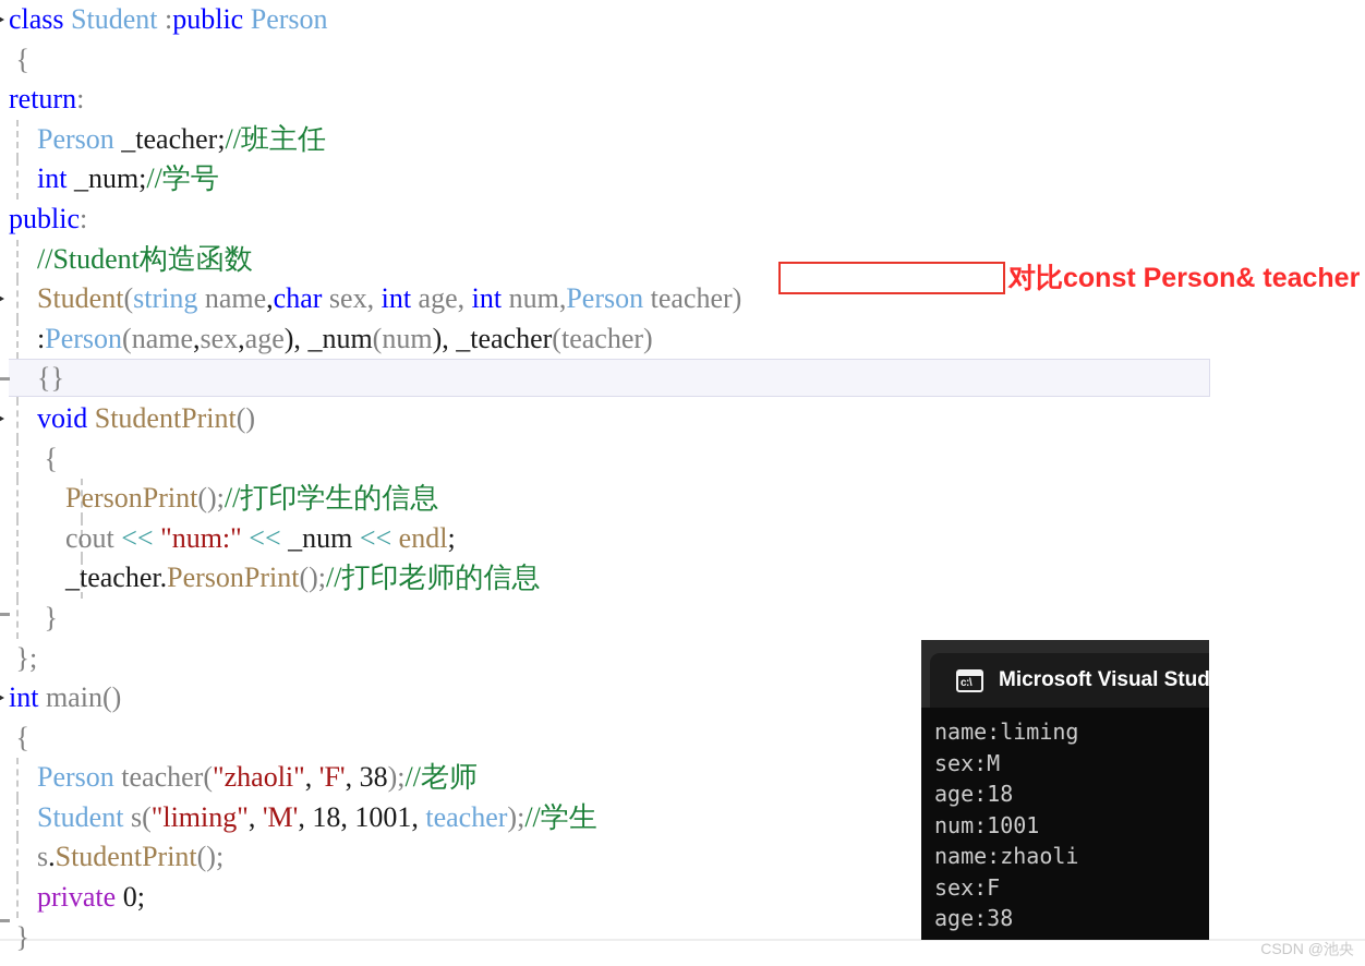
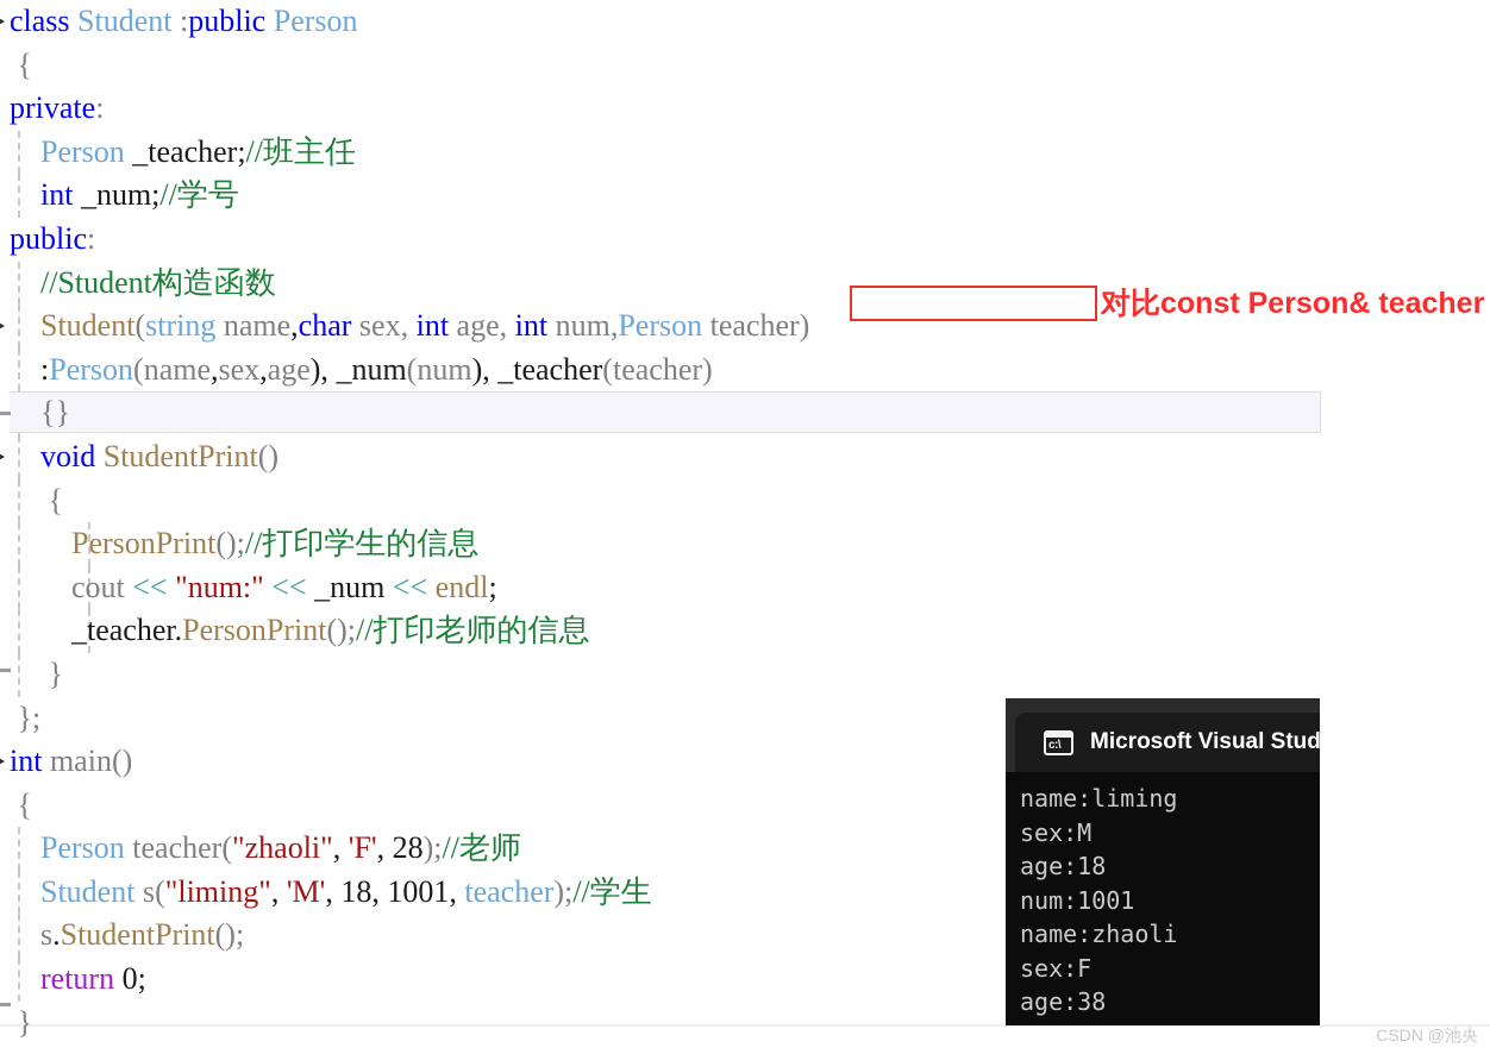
  class Student :public Person
  {
- return:
+ private:
  Person _teacher;//班主任
  int _num;//学号
  public:
  //Student构造函数
  Student(string name,char sex, int age, int num,Person teacher)
  :Person(name,sex,age), _num(num), _teacher(teacher)
  {}
  void StudentPrint()
  {
  PersonPrint();//打印学生的信息
  cout << "num:" << _num << endl;
  _teacher.PersonPrint();//打印老师的信息
  }
  };
  int main()
  {
- Person teacher("zhaoli", 'F', 38);//老师
+ Person teacher("zhaoli", 'F', 28);//老师
  Student s("liming", 'M', 18, 1001, teacher);//学生
  s.StudentPrint();
- private 0;
+ return 0;
  }
  对比const Person& teacher
  c:\
  Microsoft Visual Stud
  name:liming
  sex:M
  age:18
  num:1001
  name:zhaoli
  sex:F
  age:38
  CSDN @池央
